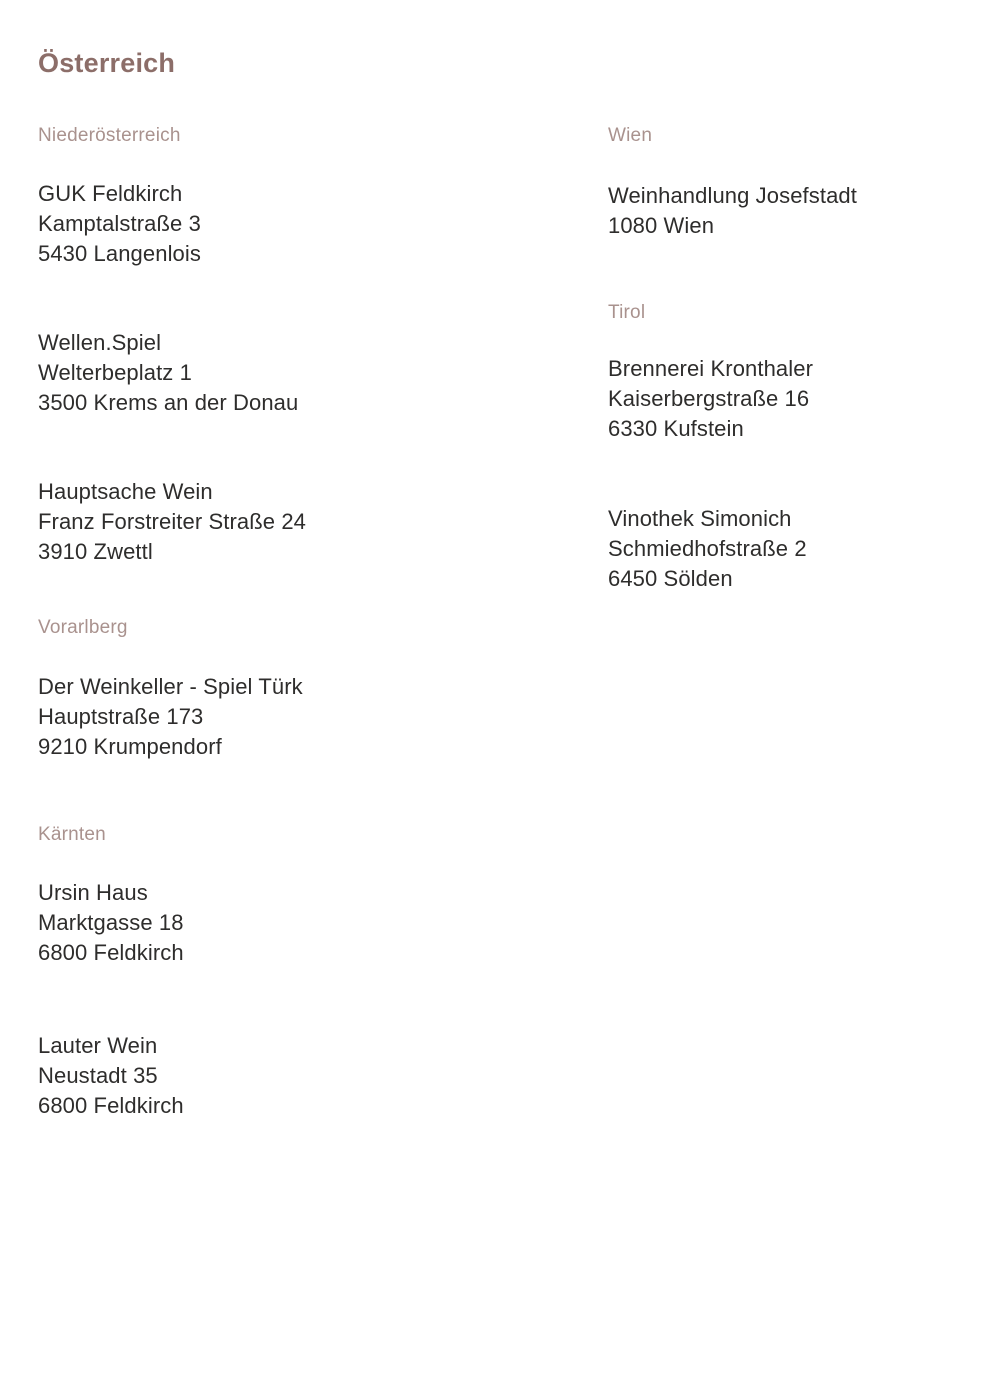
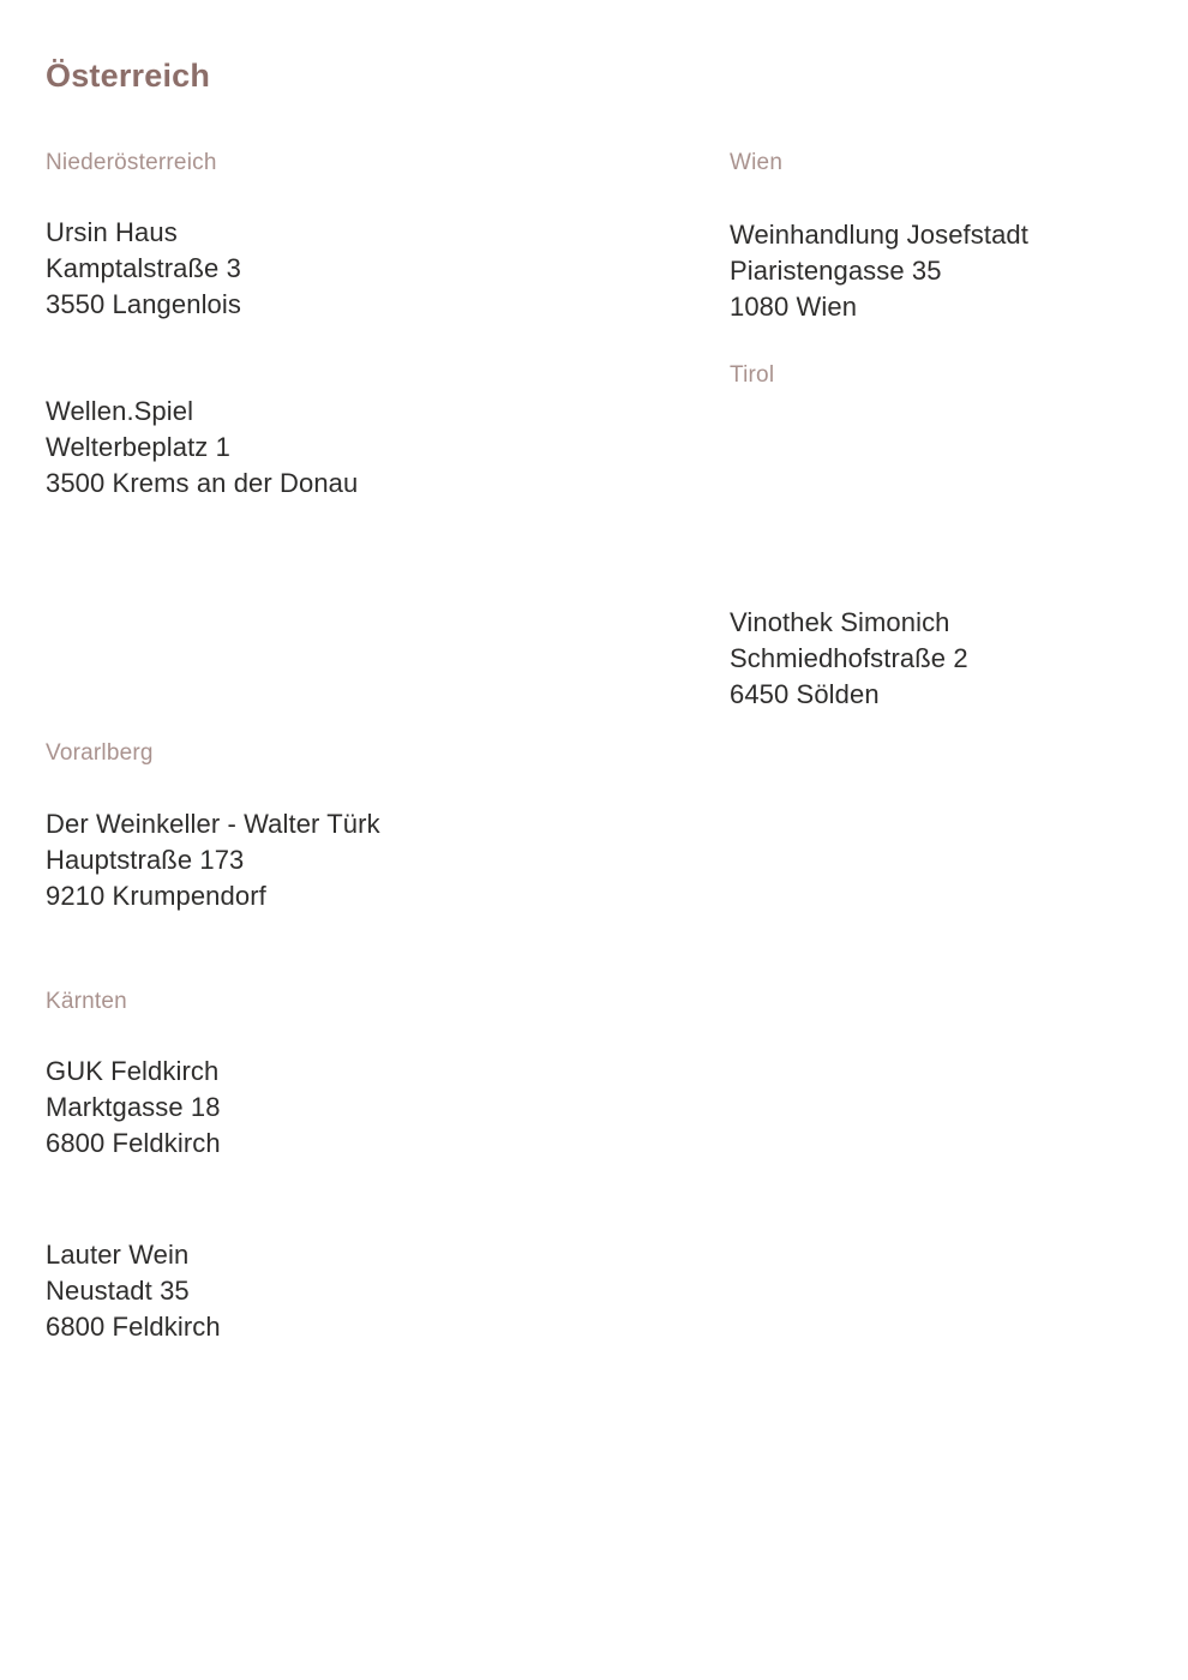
  Österreich
  Niederösterreich
- GUK Feldkirch
+ Ursin Haus
  Kamptalstraße 3
- 5430 Langenlois
+ 3550 Langenlois
  Wellen.Spiel
  Welterbeplatz 1
  3500 Krems an der Donau
- Hauptsache Wein
- Franz Forstreiter Straße 24
- 3910 Zwettl
  Vorarlberg
- Der Weinkeller - Spiel Türk
+ Der Weinkeller - Walter Türk
  Hauptstraße 173
  9210 Krumpendorf
  Kärnten
- Ursin Haus
+ GUK Feldkirch
  Marktgasse 18
  6800 Feldkirch
  Lauter Wein
  Neustadt 35
  6800 Feldkirch
  Wien
  Weinhandlung Josefstadt
+ Piaristengasse 35
  1080 Wien
  Tirol
- Brennerei Kronthaler
- Kaiserbergstraße 16
- 6330 Kufstein
  Vinothek Simonich
  Schmiedhofstraße 2
  6450 Sölden
